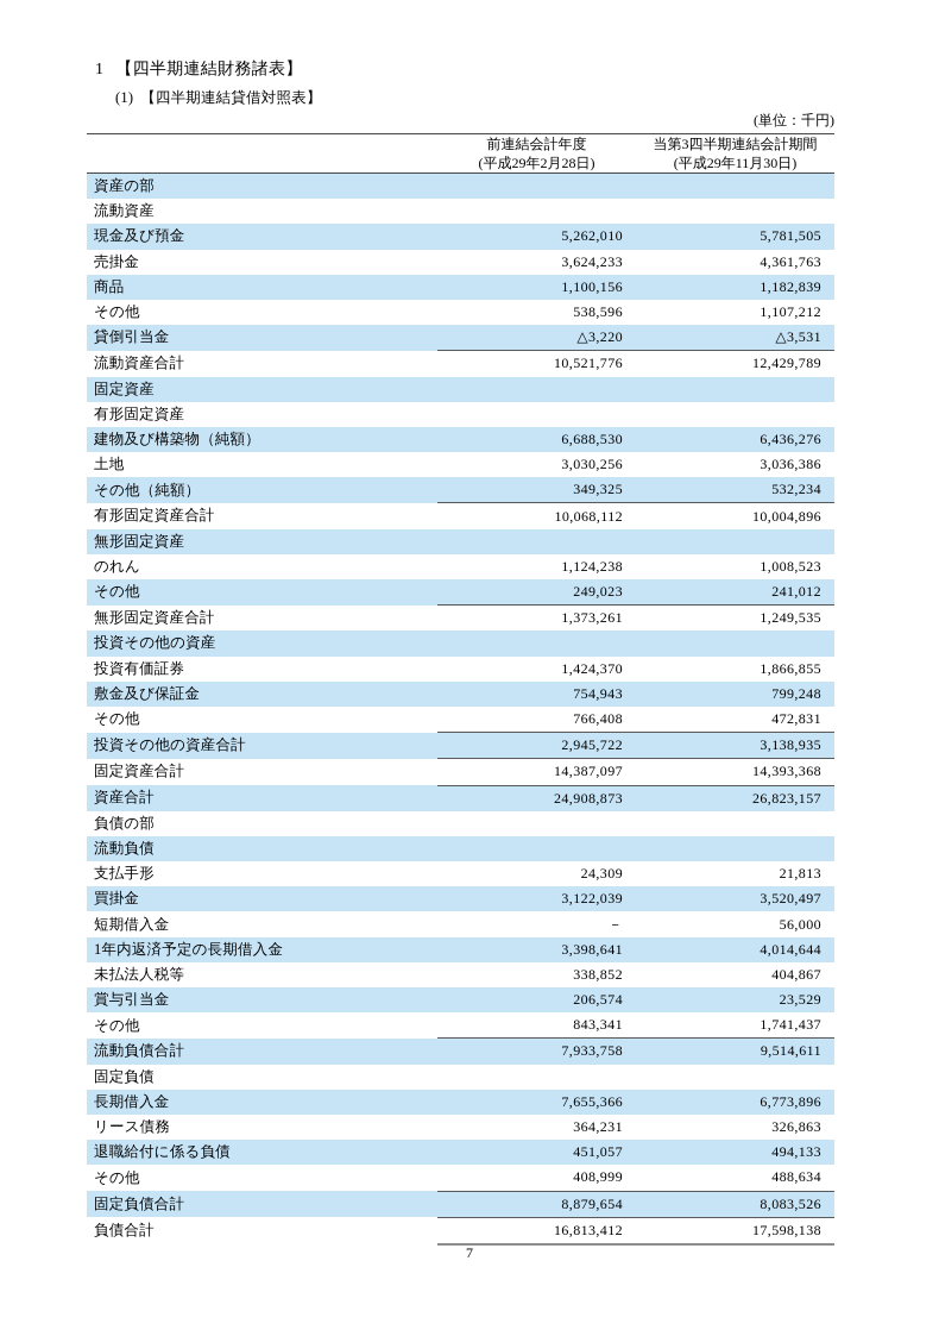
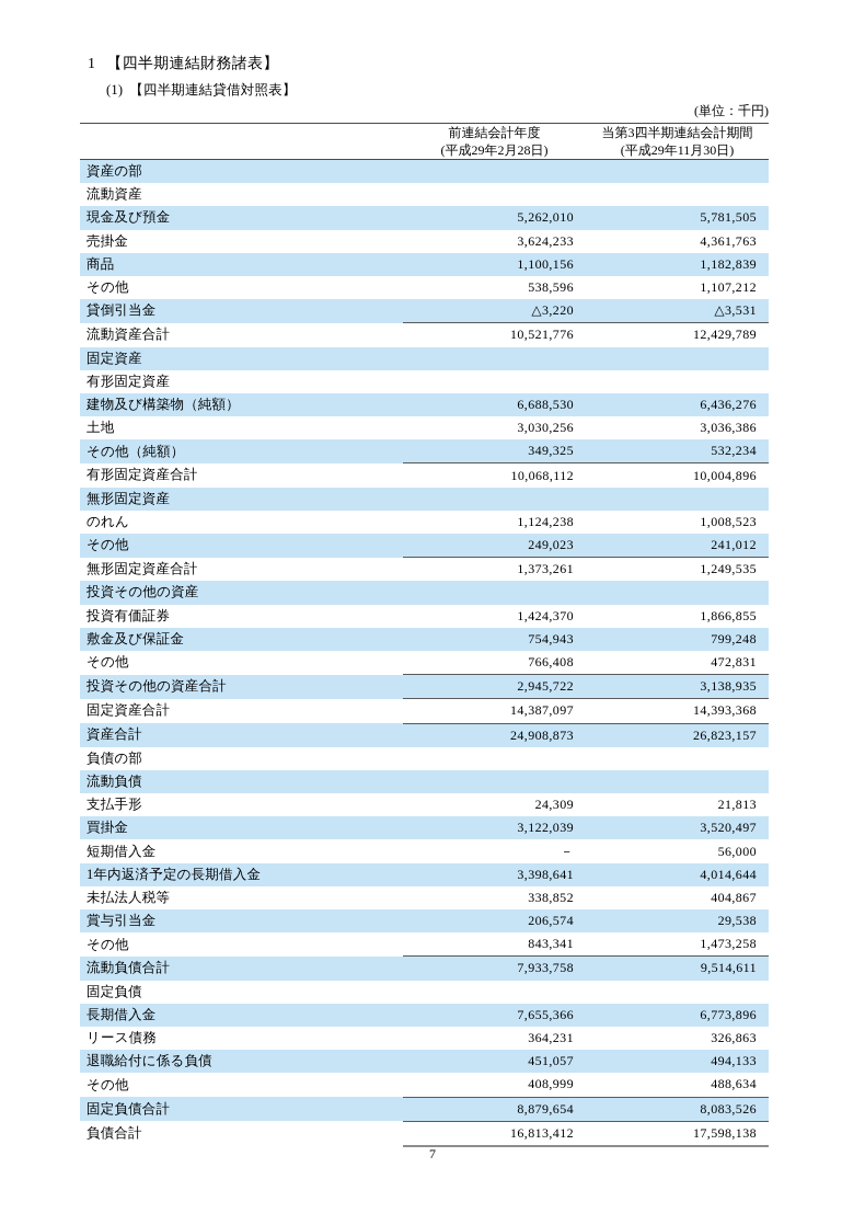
  1 【四半期連結財務諸表】
  (1) 【四半期連結貸借対照表】
  (単位：千円)
  	前連結会計年度 (平成29年2月28日)	当第3四半期連結会計期間 (平成29年11月30日)
  資産の部
  流動資産
  現金及び預金	5,262,010	5,781,505
  売掛金	3,624,233	4,361,763
  商品	1,100,156	1,182,839
  その他	538,596	1,107,212
  貸倒引当金	△3,220	△3,531
  流動資産合計	10,521,776	12,429,789
  固定資産
  有形固定資産
  建物及び構築物（純額）	6,688,530	6,436,276
  土地	3,030,256	3,036,386
  その他（純額）	349,325	532,234
  有形固定資産合計	10,068,112	10,004,896
  無形固定資産
  のれん	1,124,238	1,008,523
  その他	249,023	241,012
  無形固定資産合計	1,373,261	1,249,535
  投資その他の資産
  投資有価証券	1,424,370	1,866,855
  敷金及び保証金	754,943	799,248
  その他	766,408	472,831
  投資その他の資産合計	2,945,722	3,138,935
  固定資産合計	14,387,097	14,393,368
  資産合計	24,908,873	26,823,157
  負債の部
  流動負債
  支払手形	24,309	21,813
  買掛金	3,122,039	3,520,497
  短期借入金	－	56,000
  1年内返済予定の長期借入金	3,398,641	4,014,644
  未払法人税等	338,852	404,867
- 賞与引当金	206,574	23,529
+ 賞与引当金	206,574	29,538
- その他	843,341	1,741,437
+ その他	843,341	1,473,258
  流動負債合計	7,933,758	9,514,611
  固定負債
  長期借入金	7,655,366	6,773,896
  リース債務	364,231	326,863
  退職給付に係る負債	451,057	494,133
  その他	408,999	488,634
  固定負債合計	8,879,654	8,083,526
  負債合計	16,813,412	17,598,138
  7
